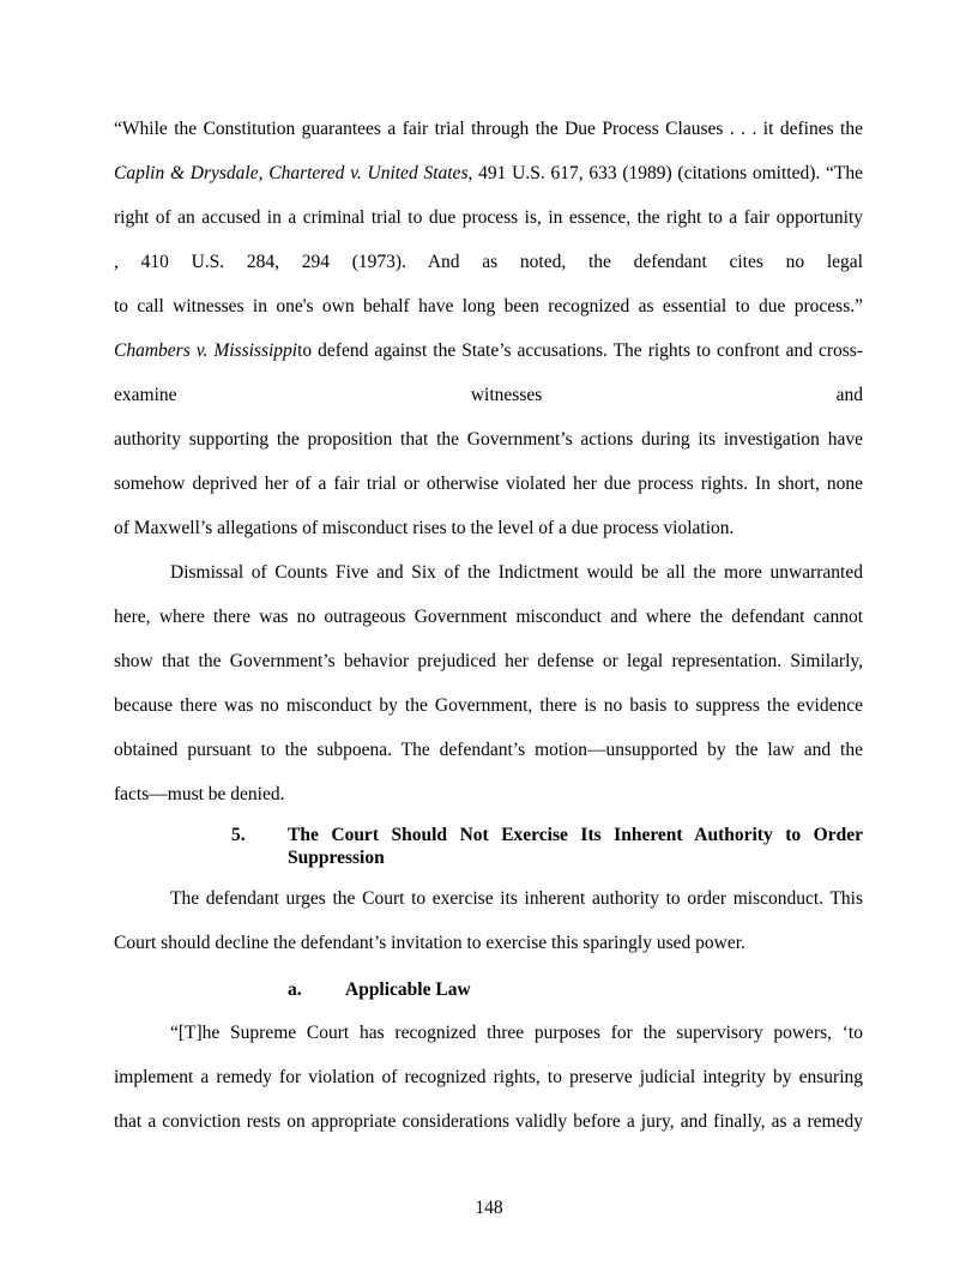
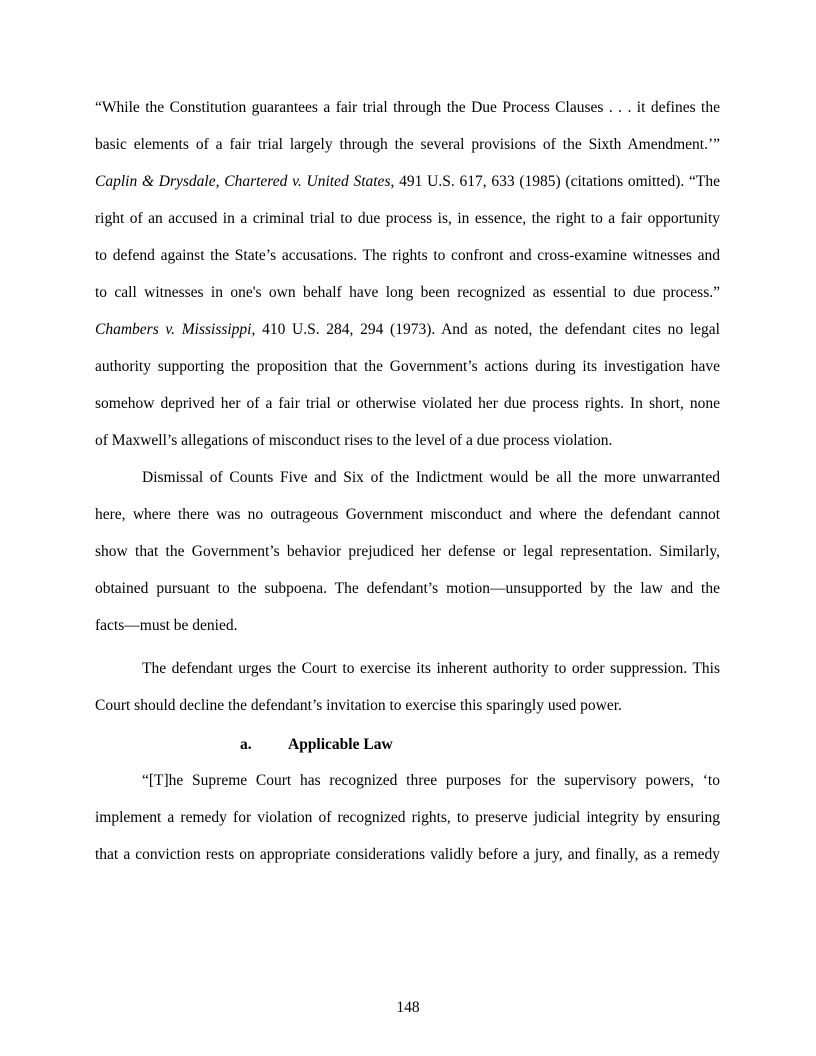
  “While the Constitution guarantees a fair trial through the Due Process Clauses . . . it defines the
+ basic elements of a fair trial largely through the several provisions of the Sixth Amendment.’”
- Caplin & Drysdale, Chartered v. United States, 491 U.S. 617, 633 (1989) (citations omitted). “The
+ Caplin & Drysdale, Chartered v. United States, 491 U.S. 617, 633 (1985) (citations omitted). “The
  right of an accused in a criminal trial to due process is, in essence, the right to a fair opportunity
- , 410 U.S. 284, 294 (1973). And as noted, the defendant cites no legal
+ to defend against the State’s accusations. The rights to confront and cross-examine witnesses and
  to call witnesses in one's own behalf have long been recognized as essential to due process.”
- Chambers v. Mississippito defend against the State’s accusations. The rights to confront and cross-examine witnesses and
+ Chambers v. Mississippi, 410 U.S. 284, 294 (1973). And as noted, the defendant cites no legal
  authority supporting the proposition that the Government’s actions during its investigation have
  somehow deprived her of a fair trial or otherwise violated her due process rights. In short, none
  of Maxwell’s allegations of misconduct rises to the level of a due process violation.
  Dismissal of Counts Five and Six of the Indictment would be all the more unwarranted
  here, where there was no outrageous Government misconduct and where the defendant cannot
  show that the Government’s behavior prejudiced her defense or legal representation. Similarly,
- because there was no misconduct by the Government, there is no basis to suppress the evidence
  obtained pursuant to the subpoena. The defendant’s motion—unsupported by the law and the
  facts—must be denied.
- 5.
- The Court Should Not Exercise Its Inherent Authority to Order
- Suppression
- The defendant urges the Court to exercise its inherent authority to order misconduct. This
+ The defendant urges the Court to exercise its inherent authority to order suppression. This
  Court should decline the defendant’s invitation to exercise this sparingly used power.
  a.
  Applicable Law
  “[T]he Supreme Court has recognized three purposes for the supervisory powers, ‘to
  implement a remedy for violation of recognized rights, to preserve judicial integrity by ensuring
  that a conviction rests on appropriate considerations validly before a jury, and finally, as a remedy
  148
